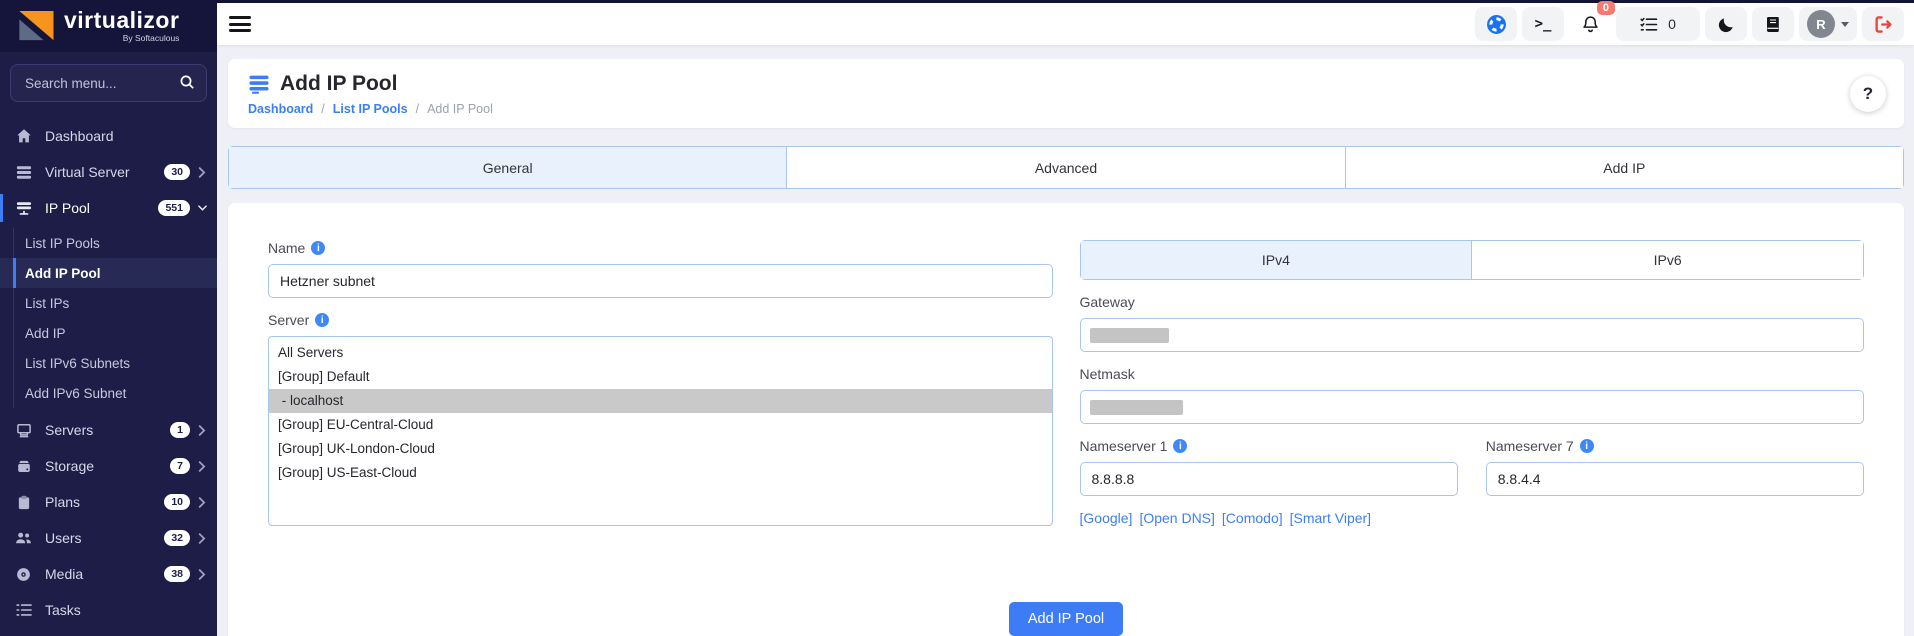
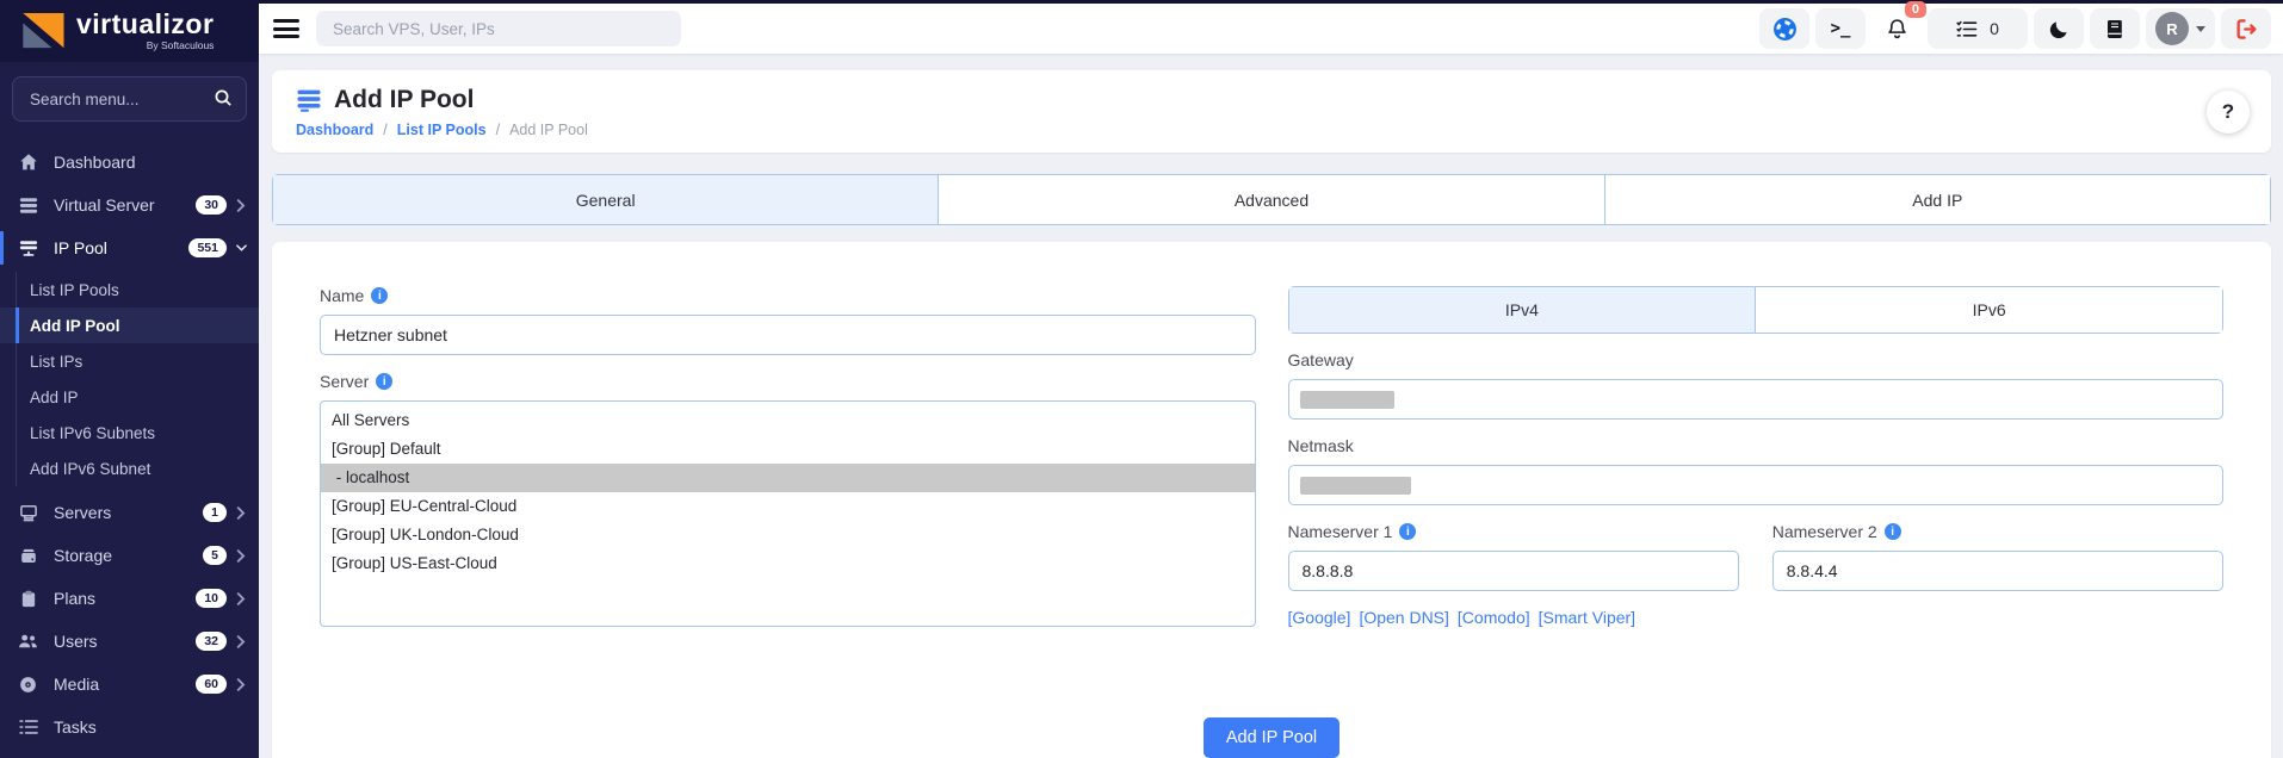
  virtualizor
  By Softaculous
  Search menu...
  Dashboard
  Virtual Server
  30
  IP Pool
  551
  List IP Pools
  Add IP Pool
  List IPs
  Add IP
  List IPv6 Subnets
  Add IPv6 Subnet
  Servers
  1
  Storage
- 7
+ 5
  Plans
  10
  Users
  32
  Media
- 38
+ 60
  Tasks
+ Search VPS, User, IPs
  0
  0
  R
  Add IP Pool
  Dashboard
  /
  List IP Pools
  /
  Add IP Pool
  ?
  General
  Advanced
  Add IP
  Name
  Hetzner subnet
  Server
  All Servers
  [Group] Default
  - localhost
  [Group] EU-Central-Cloud
  [Group] UK-London-Cloud
  [Group] US-East-Cloud
  IPv4
  IPv6
  Gateway
  Netmask
  Nameserver 1
  8.8.8.8
- Nameserver 7
+ Nameserver 2
  8.8.4.4
  [Google]
  [Open DNS]
  [Comodo]
  [Smart Viper]
  Add IP Pool
